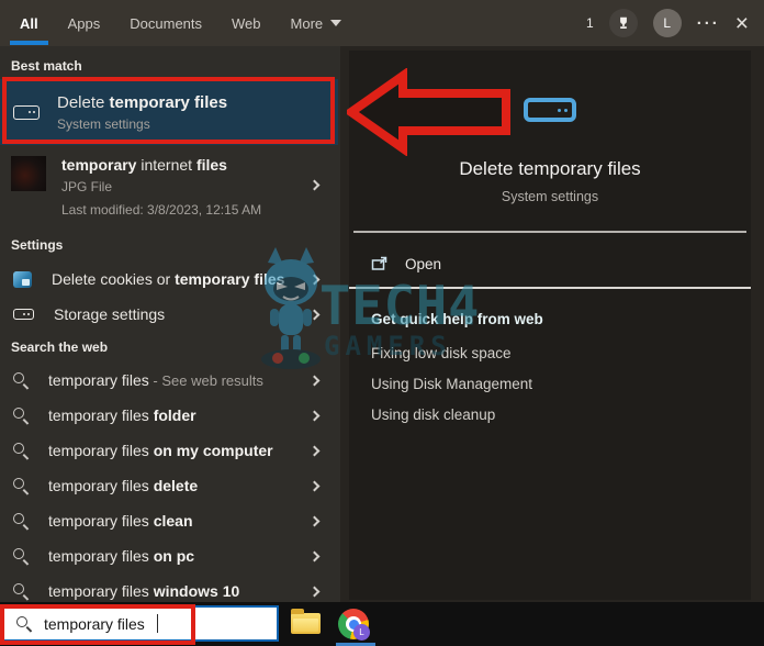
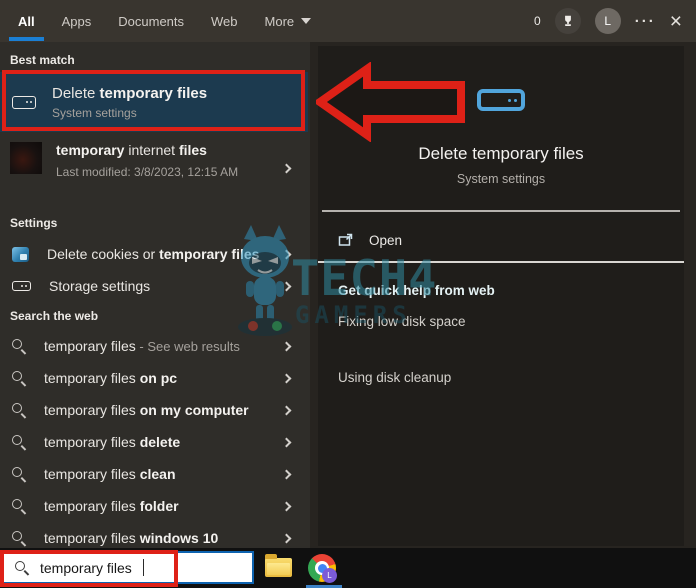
  All
  Apps
  Documents
  Web
  More
- 1
+ 0
  L
  ···
  ×
  Best match
  Delete temporary files
  System settings
  temporary internet files
- JPG File
  Last modified: 3/8/2023, 12:15 AM
  Settings
  Delete cookies or
  temporary files
  Storage settings
  Search the web
  temporary files
  - See web results
  temporary files
- folder
+ on pc
  temporary files
  on my computer
  temporary files
  delete
  temporary files
  clean
  temporary files
- on pc
+ folder
  temporary files
  windows 10
  Delete temporary files
  System settings
  Open
  Get quick help from web
  Fixing low disk space
- Using Disk Management
  Using disk cleanup
  temporary files
  L
  TECH4
  GAMERS
